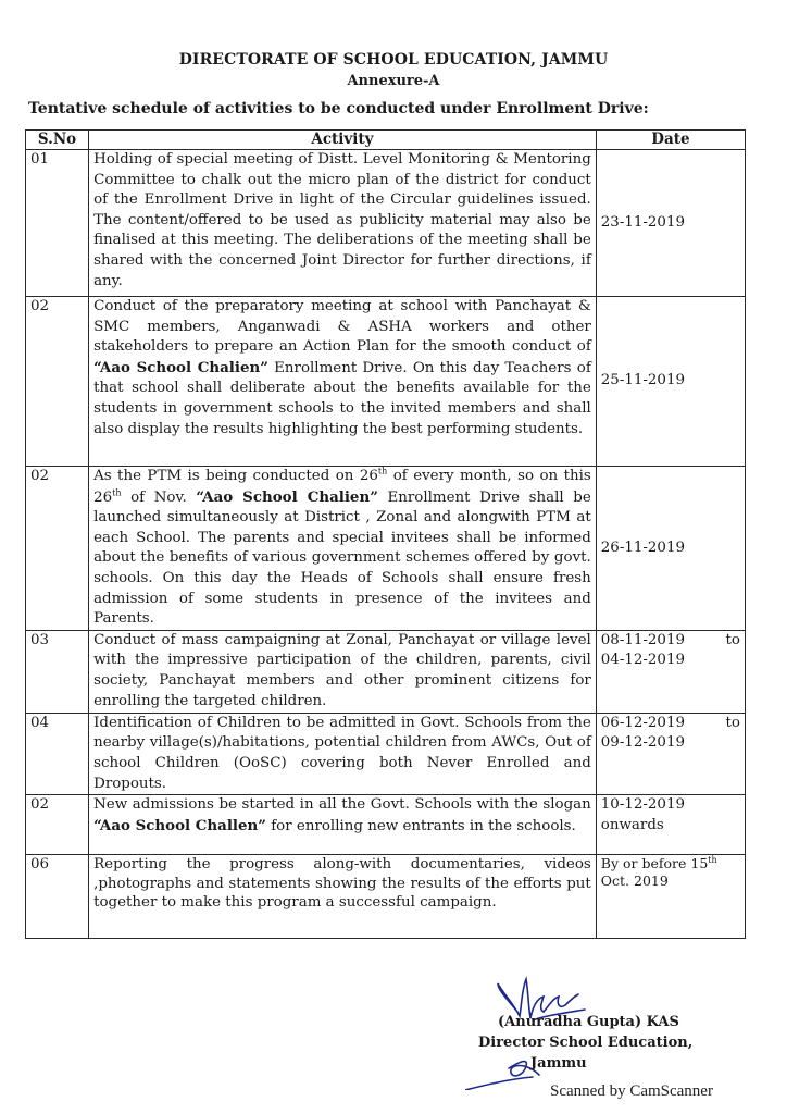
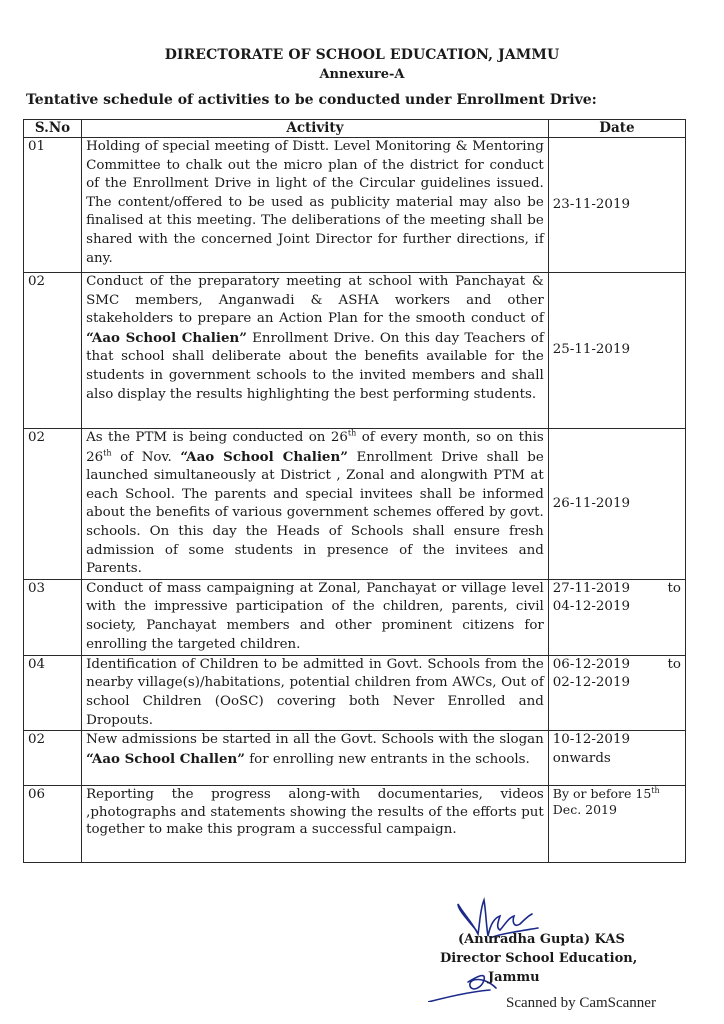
  DIRECTORATE OF SCHOOL EDUCATION, JAMMU
  Annexure-A
  Tentative schedule of activities to be conducted under Enrollment Drive:
  S.No	Activity	Date
  01	Holding of special meeting of Distt. Level Monitoring & Mentoring Committee to chalk out the micro plan of the district for conduct of the Enrollment Drive in light of the Circular guidelines issued. The content/offered to be used as publicity material may also be finalised at this meeting. The deliberations of the meeting shall be shared with the concerned Joint Director for further directions, if any.	23-11-2019
  02	Conduct of the preparatory meeting at school with Panchayat & SMC members, Anganwadi & ASHA workers and other stakeholders to prepare an Action Plan for the smooth conduct of “Aao School Chalien” Enrollment Drive. On this day Teachers of that school shall deliberate about the benefits available for the students in government schools to the invited members and shall also display the results highlighting the best performing students.	25-11-2019
  02	As the PTM is being conducted on 26th of every month, so on this 26th of Nov. “Aao School Chalien” Enrollment Drive shall be launched simultaneously at District , Zonal and alongwith PTM at each School. The parents and special invitees shall be informed about the benefits of various government schemes offered by govt. schools. On this day the Heads of Schools shall ensure fresh admission of some students in presence of the invitees and Parents.	26-11-2019
- 03	Conduct of mass campaigning at Zonal, Panchayat or village level with the impressive participation of the children, parents, civil society, Panchayat members and other prominent citizens for enrolling the targeted children.	08-11-2019 to 04-12-2019
+ 03	Conduct of mass campaigning at Zonal, Panchayat or village level with the impressive participation of the children, parents, civil society, Panchayat members and other prominent citizens for enrolling the targeted children.	27-11-2019 to 04-12-2019
- 04	Identification of Children to be admitted in Govt. Schools from the nearby village(s)/habitations, potential children from AWCs, Out of school Children (OoSC) covering both Never Enrolled and Dropouts.	06-12-2019 to 09-12-2019
+ 04	Identification of Children to be admitted in Govt. Schools from the nearby village(s)/habitations, potential children from AWCs, Out of school Children (OoSC) covering both Never Enrolled and Dropouts.	06-12-2019 to 02-12-2019
  02	New admissions be started in all the Govt. Schools with the slogan “Aao School Challen” for enrolling new entrants in the schools.	10-12-2019 onwards
- 06	Reporting the progress along-with documentaries, videos ,photographs and statements showing the results of the efforts put together to make this program a successful campaign.	By or before 15th Oct. 2019
+ 06	Reporting the progress along-with documentaries, videos ,photographs and statements showing the results of the efforts put together to make this program a successful campaign.	By or before 15th Dec. 2019
  (Anuradha Gupta) KAS
  Director School Education,
  Jammu
  Scanned by CamScanner
